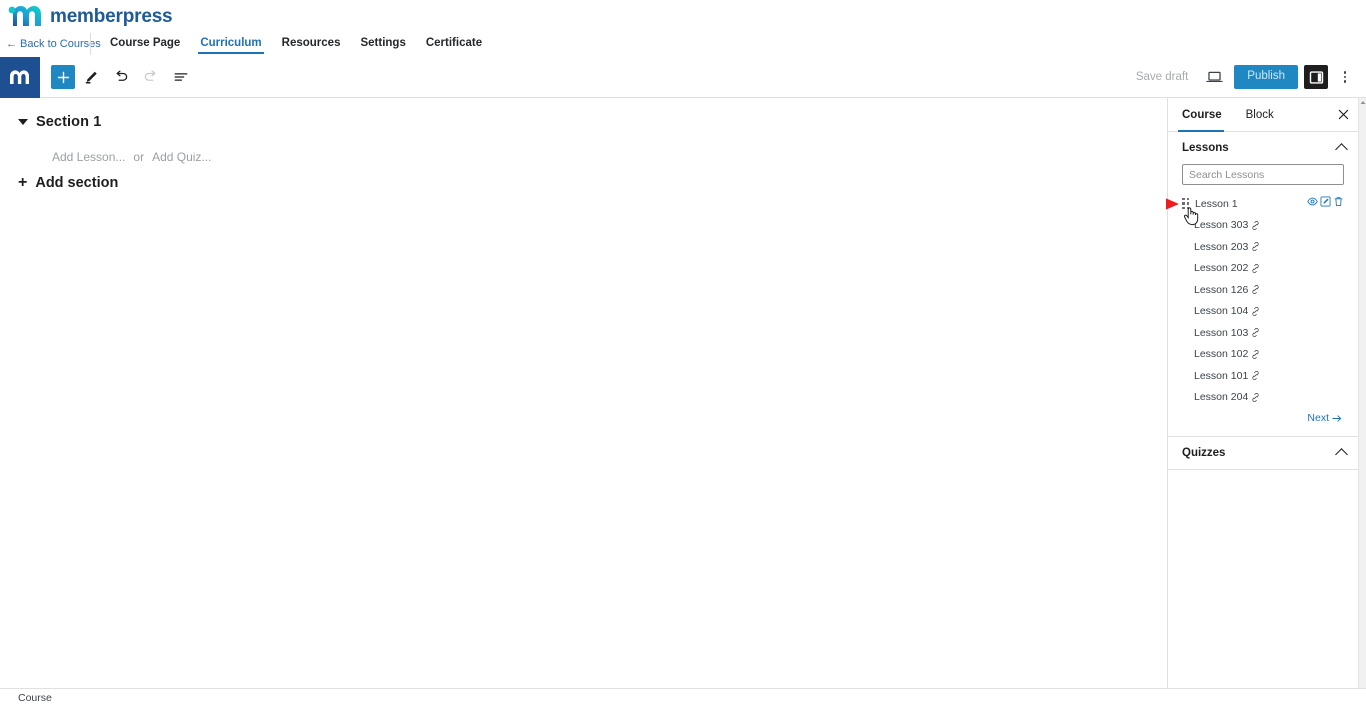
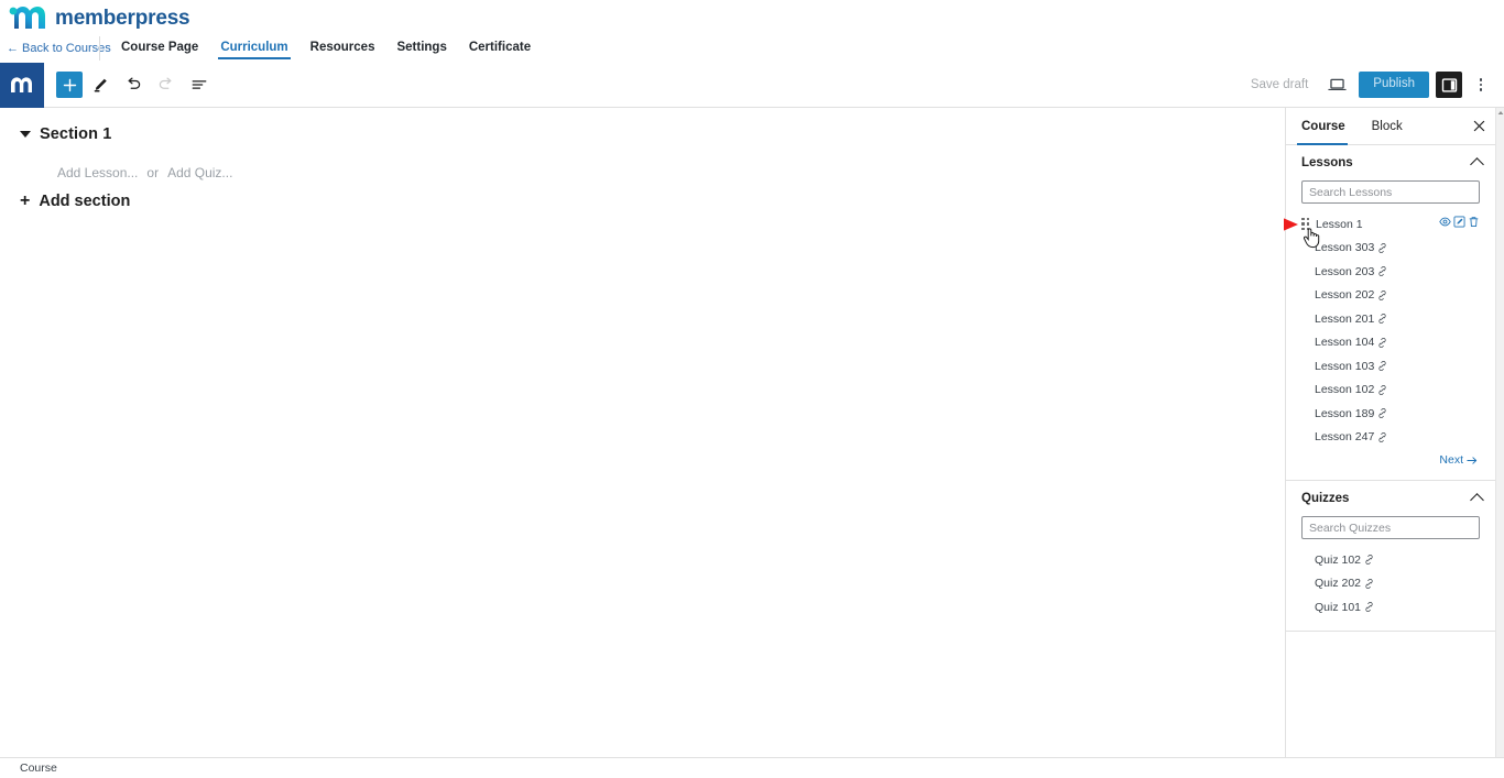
  memberpress
  ← Back to Courses
  Course Page
  Curriculum
  Resources
  Settings
  Certificate
  Save draft
  Publish
  Section 1
  Add Lesson...
  or
  Add Quiz...
  +
  Add section
  Course
  Block
  Lessons
  Search Lessons
  Lesson 1
  Lesson 303
  Lesson 203
  Lesson 202
- Lesson 126
+ Lesson 201
  Lesson 104
  Lesson 103
  Lesson 102
- Lesson 101
+ Lesson 189
- Lesson 204
+ Lesson 247
  Next
  Quizzes
+ Search Quizzes
+ Quiz 102
+ Quiz 202
+ Quiz 101
  Course
